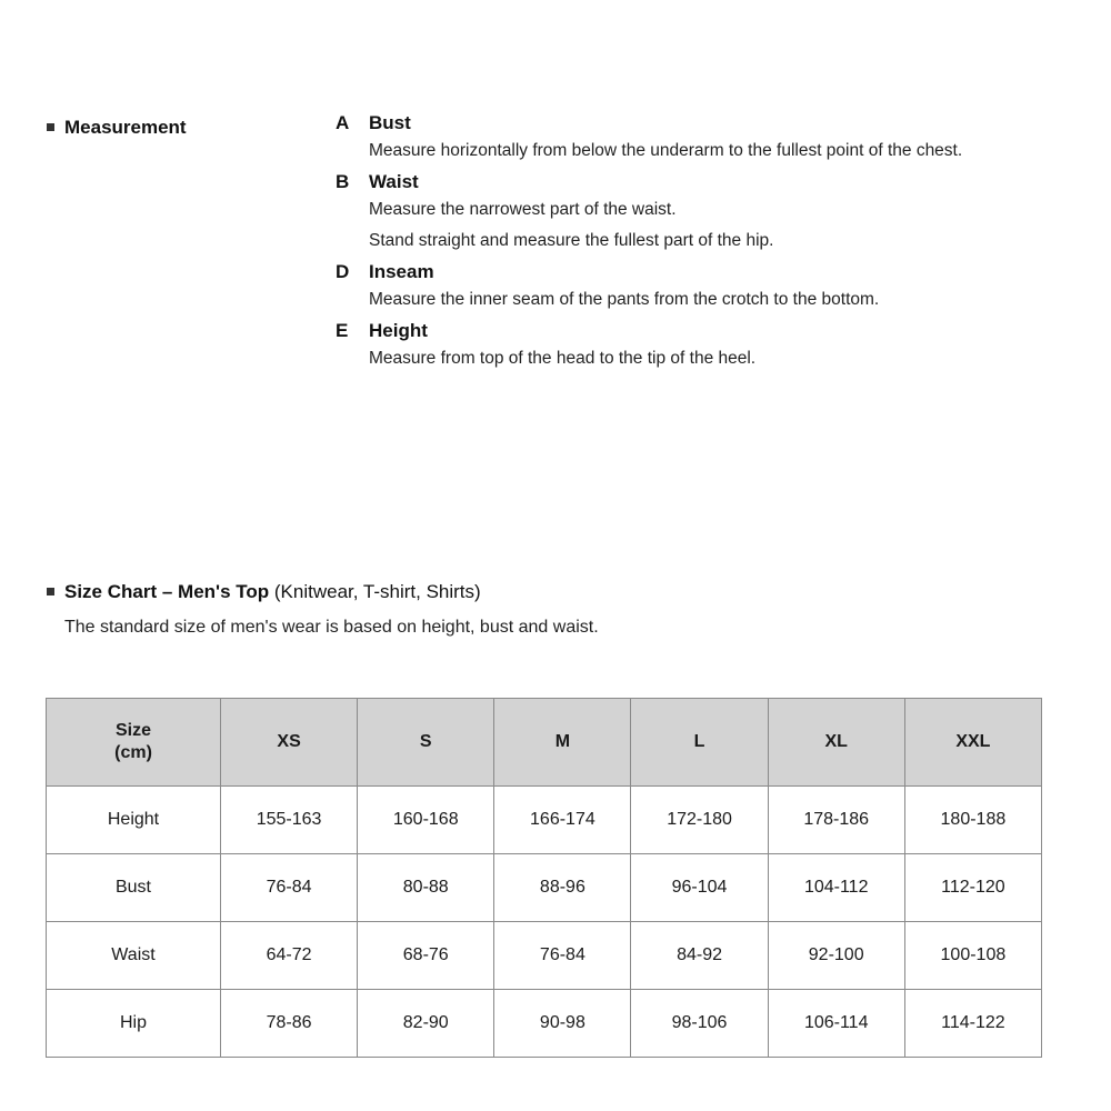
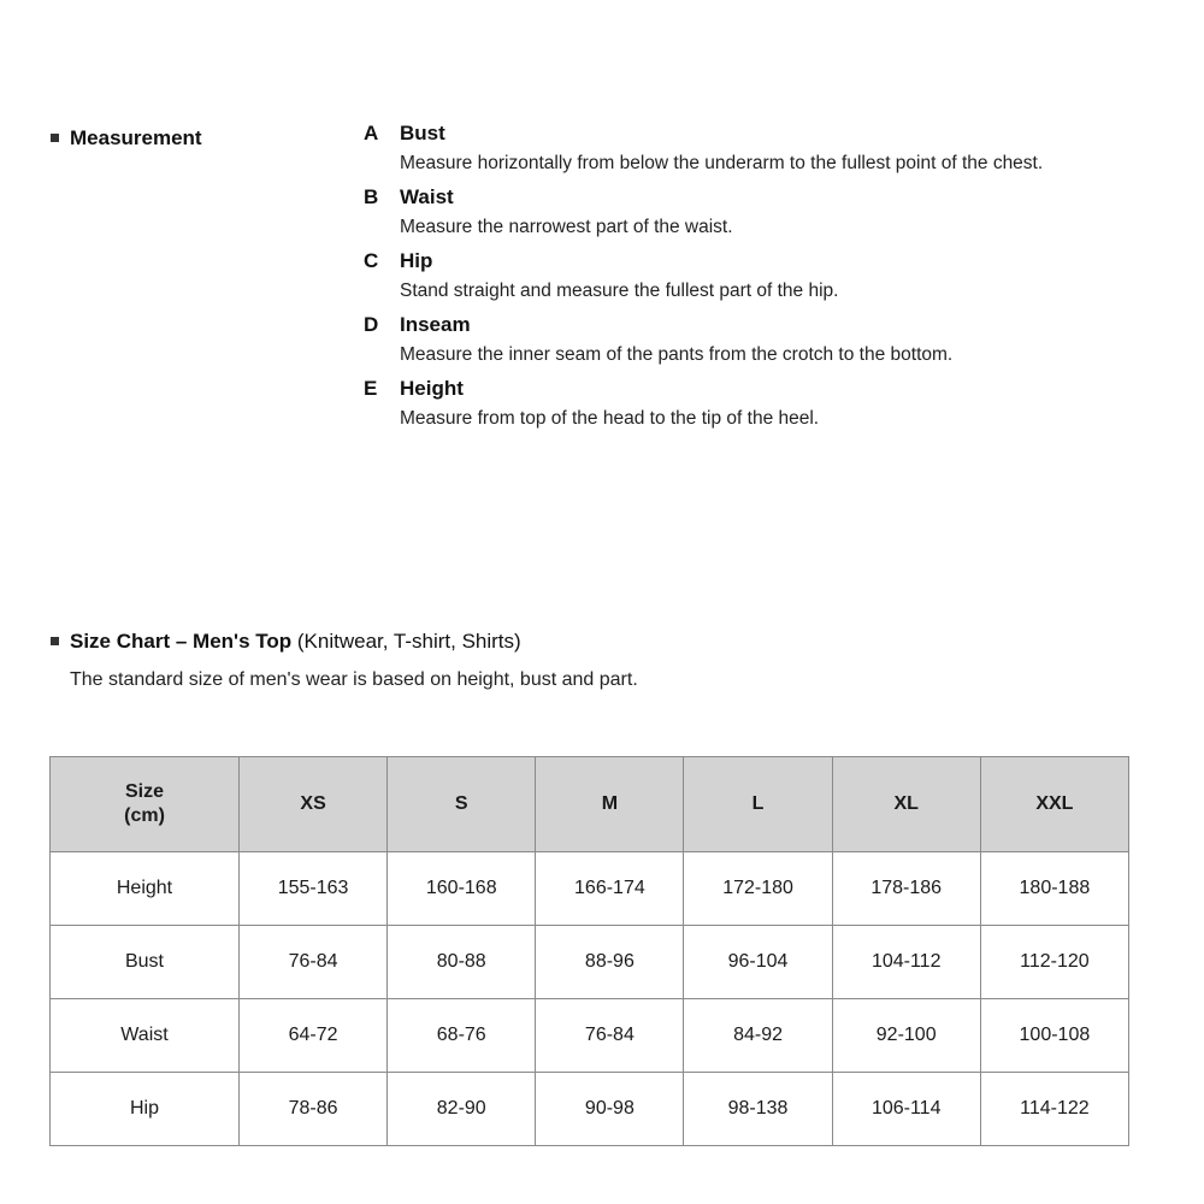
  Measurement
  A Bust
  Measure horizontally from below the underarm to the fullest point of the chest.
  B Waist
  Measure the narrowest part of the waist.
+ C Hip
  Stand straight and measure the fullest part of the hip.
  D Inseam
  Measure the inner seam of the pants from the crotch to the bottom.
  E Height
  Measure from top of the head to the tip of the heel.
  Size Chart – Men's Top (Knitwear, T-shirt, Shirts)
- The standard size of men's wear is based on height, bust and waist.
+ The standard size of men's wear is based on height, bust and part.
  Size (cm)	XS	S	M	L	XL	XXL
  Height	155-163	160-168	166-174	172-180	178-186	180-188
  Bust	76-84	80-88	88-96	96-104	104-112	112-120
  Waist	64-72	68-76	76-84	84-92	92-100	100-108
- Hip	78-86	82-90	90-98	98-106	106-114	114-122
+ Hip	78-86	82-90	90-98	98-138	106-114	114-122
